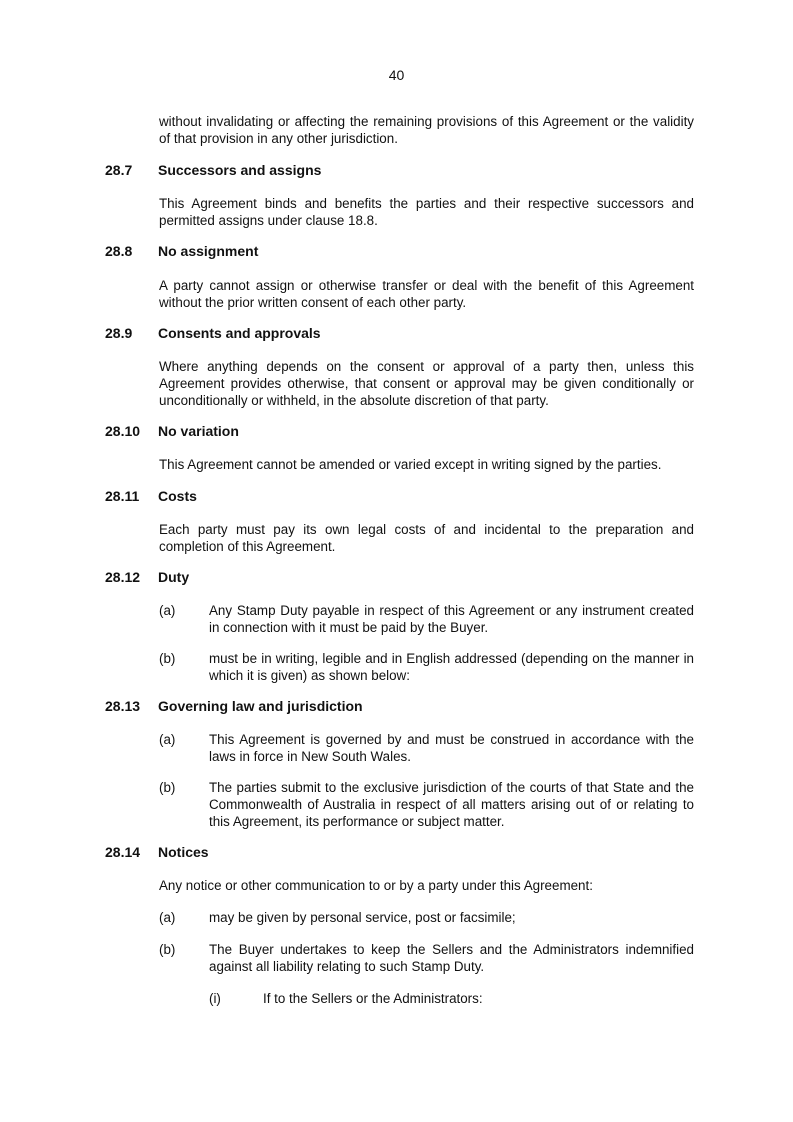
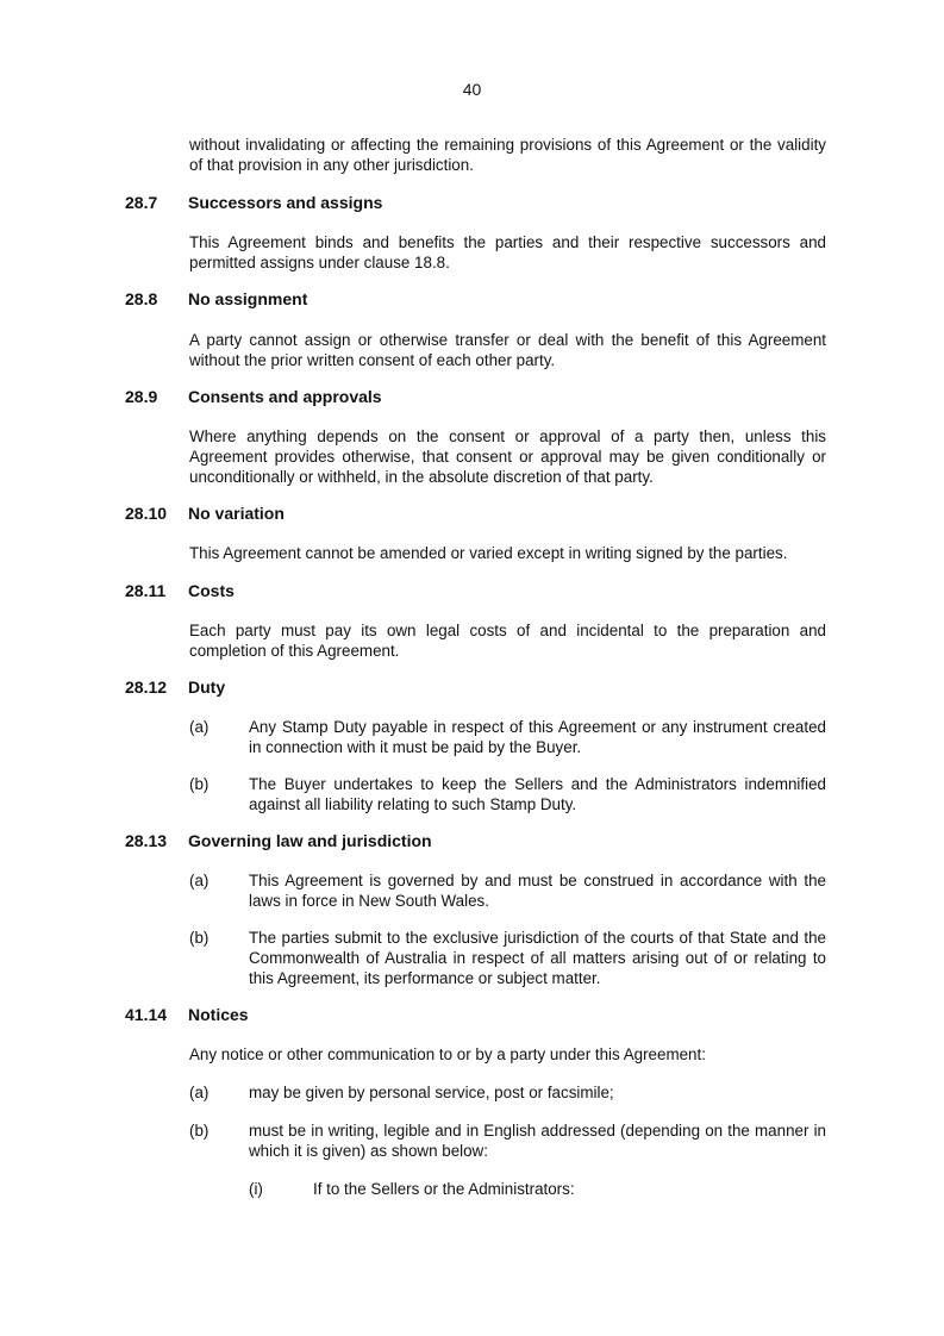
  40
  without invalidating or affecting the remaining provisions of this Agreement or the validity of that provision in any other jurisdiction.
  28.7 Successors and assigns
  This Agreement binds and benefits the parties and their respective successors and permitted assigns under clause 18.8.
  28.8 No assignment
  A party cannot assign or otherwise transfer or deal with the benefit of this Agreement without the prior written consent of each other party.
  28.9 Consents and approvals
  Where anything depends on the consent or approval of a party then, unless this Agreement provides otherwise, that consent or approval may be given conditionally or unconditionally or withheld, in the absolute discretion of that party.
  28.10 No variation
  This Agreement cannot be amended or varied except in writing signed by the parties.
  28.11 Costs
  Each party must pay its own legal costs of and incidental to the preparation and completion of this Agreement.
  28.12 Duty
  (a)
  Any Stamp Duty payable in respect of this Agreement or any instrument created in connection with it must be paid by the Buyer.
  (b)
- must be in writing, legible and in English addressed (depending on the manner in which it is given) as shown below:
+ The Buyer undertakes to keep the Sellers and the Administrators indemnified against all liability relating to such Stamp Duty.
  28.13 Governing law and jurisdiction
  (a)
  This Agreement is governed by and must be construed in accordance with the laws in force in New South Wales.
  (b)
  The parties submit to the exclusive jurisdiction of the courts of that State and the Commonwealth of Australia in respect of all matters arising out of or relating to this Agreement, its performance or subject matter.
- 28.14 Notices
+ 41.14 Notices
  Any notice or other communication to or by a party under this Agreement:
  (a)
  may be given by personal service, post or facsimile;
  (b)
- The Buyer undertakes to keep the Sellers and the Administrators indemnified against all liability relating to such Stamp Duty.
+ must be in writing, legible and in English addressed (depending on the manner in which it is given) as shown below:
  (i)
  If to the Sellers or the Administrators:
